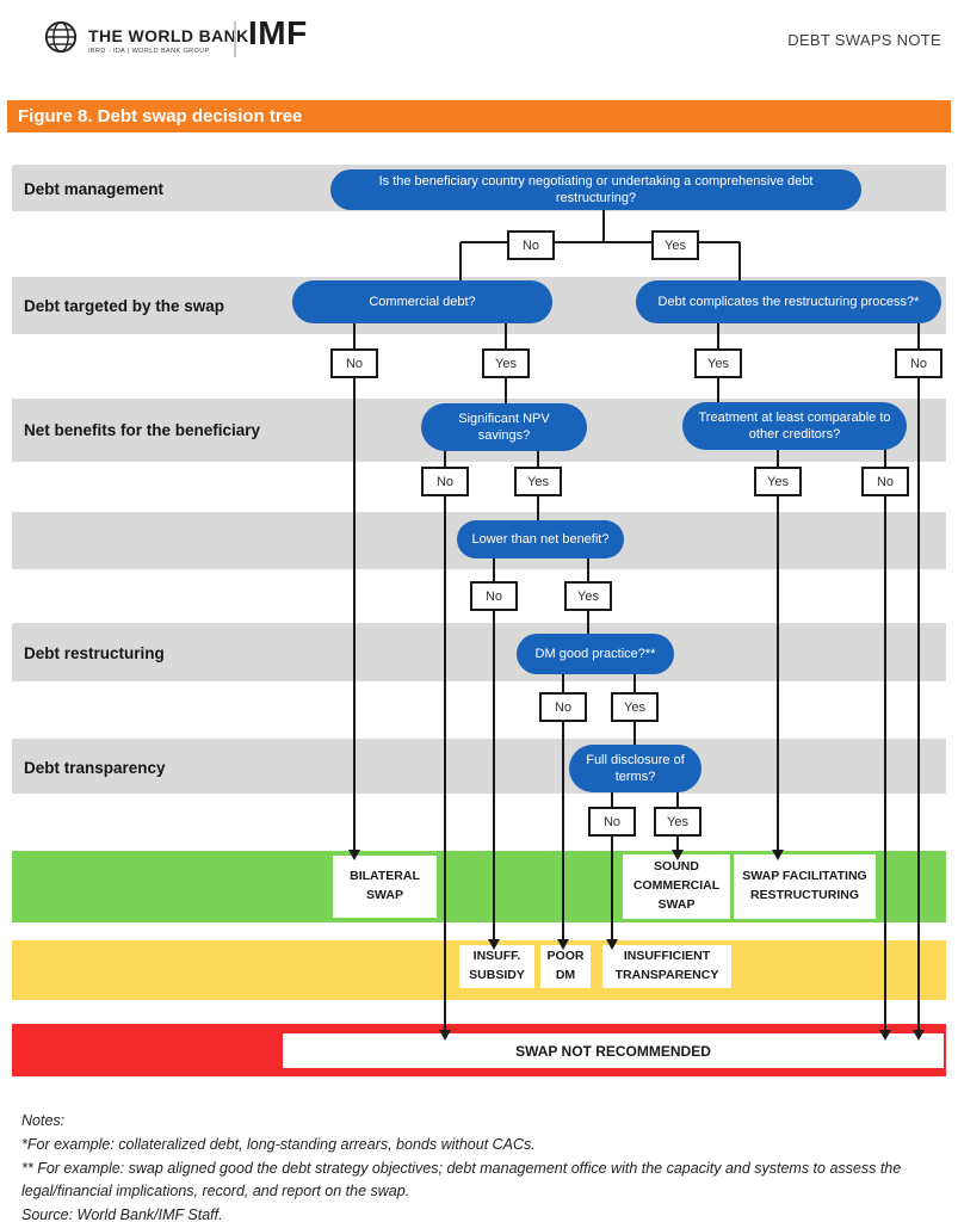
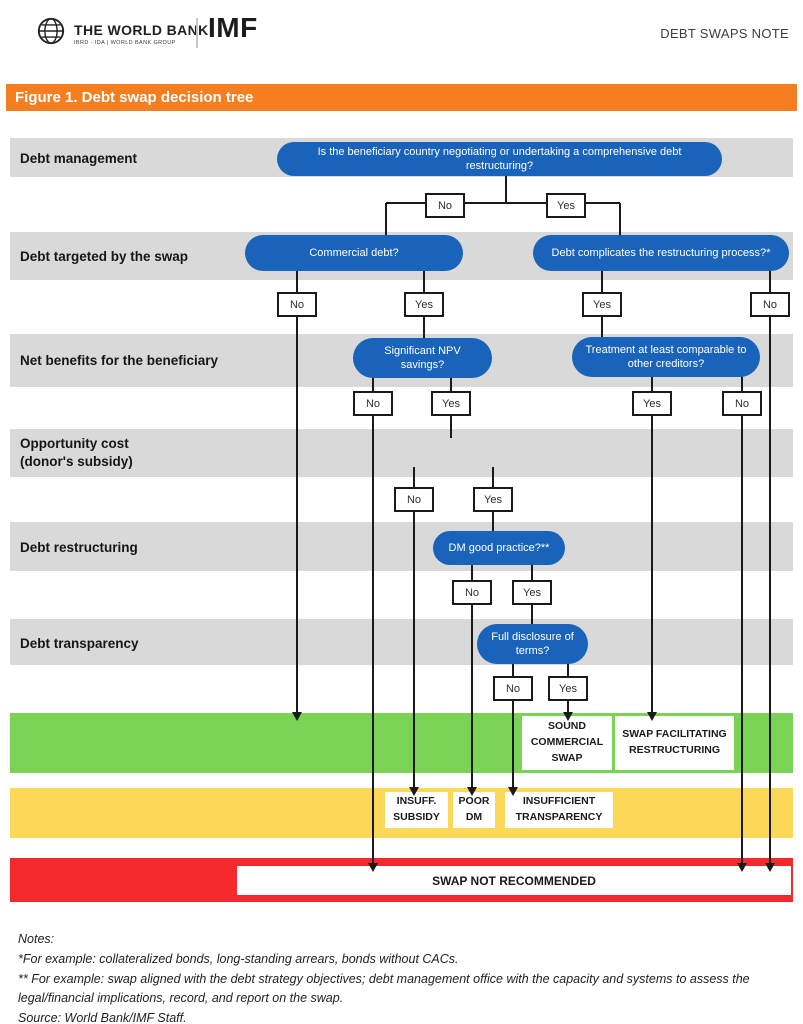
  THE WORLD BANK
  IMF
  DEBT SWAPS NOTE
- Figure 8. Debt swap decision tree
+ Figure 1. Debt swap decision tree
  Debt management
  Debt targeted by the swap
  Net benefits for the beneficiary
+ Opportunity cost
+ (donor's subsidy)
  Debt restructuring
  Debt transparency
- BILATERAL SWAP
  SOUND COMMERCIAL SWAP
  SWAP FACILITATING RESTRUCTURING
  INSUFF. SUBSIDY
  POOR DM
  INSUFFICIENT TRANSPARENCY
  SWAP NOT RECOMMENDED
  Is the beneficiary country negotiating or undertaking a comprehensive debt restructuring?
  Commercial debt?
  Debt complicates the restructuring process?*
  Significant NPV savings?
  Treatment at least comparable to other creditors?
- Lower than net benefit?
  DM good practice?**
  Full disclosure of terms?
  No
  Yes
  No
  Yes
  Yes
  No
  No
  Yes
  Yes
  No
  No
  Yes
  No
  Yes
  No
  Yes
  Notes:
- *For example: collateralized debt, long-standing arrears, bonds without CACs.
+ *For example: collateralized bonds, long-standing arrears, bonds without CACs.
- ** For example: swap aligned good the debt strategy objectives; debt management office with the capacity and systems to assess the legal/financial implications, record, and report on the swap.
+ ** For example: swap aligned with the debt strategy objectives; debt management office with the capacity and systems to assess the legal/financial implications, record, and report on the swap.
  Source: World Bank/IMF Staff.
